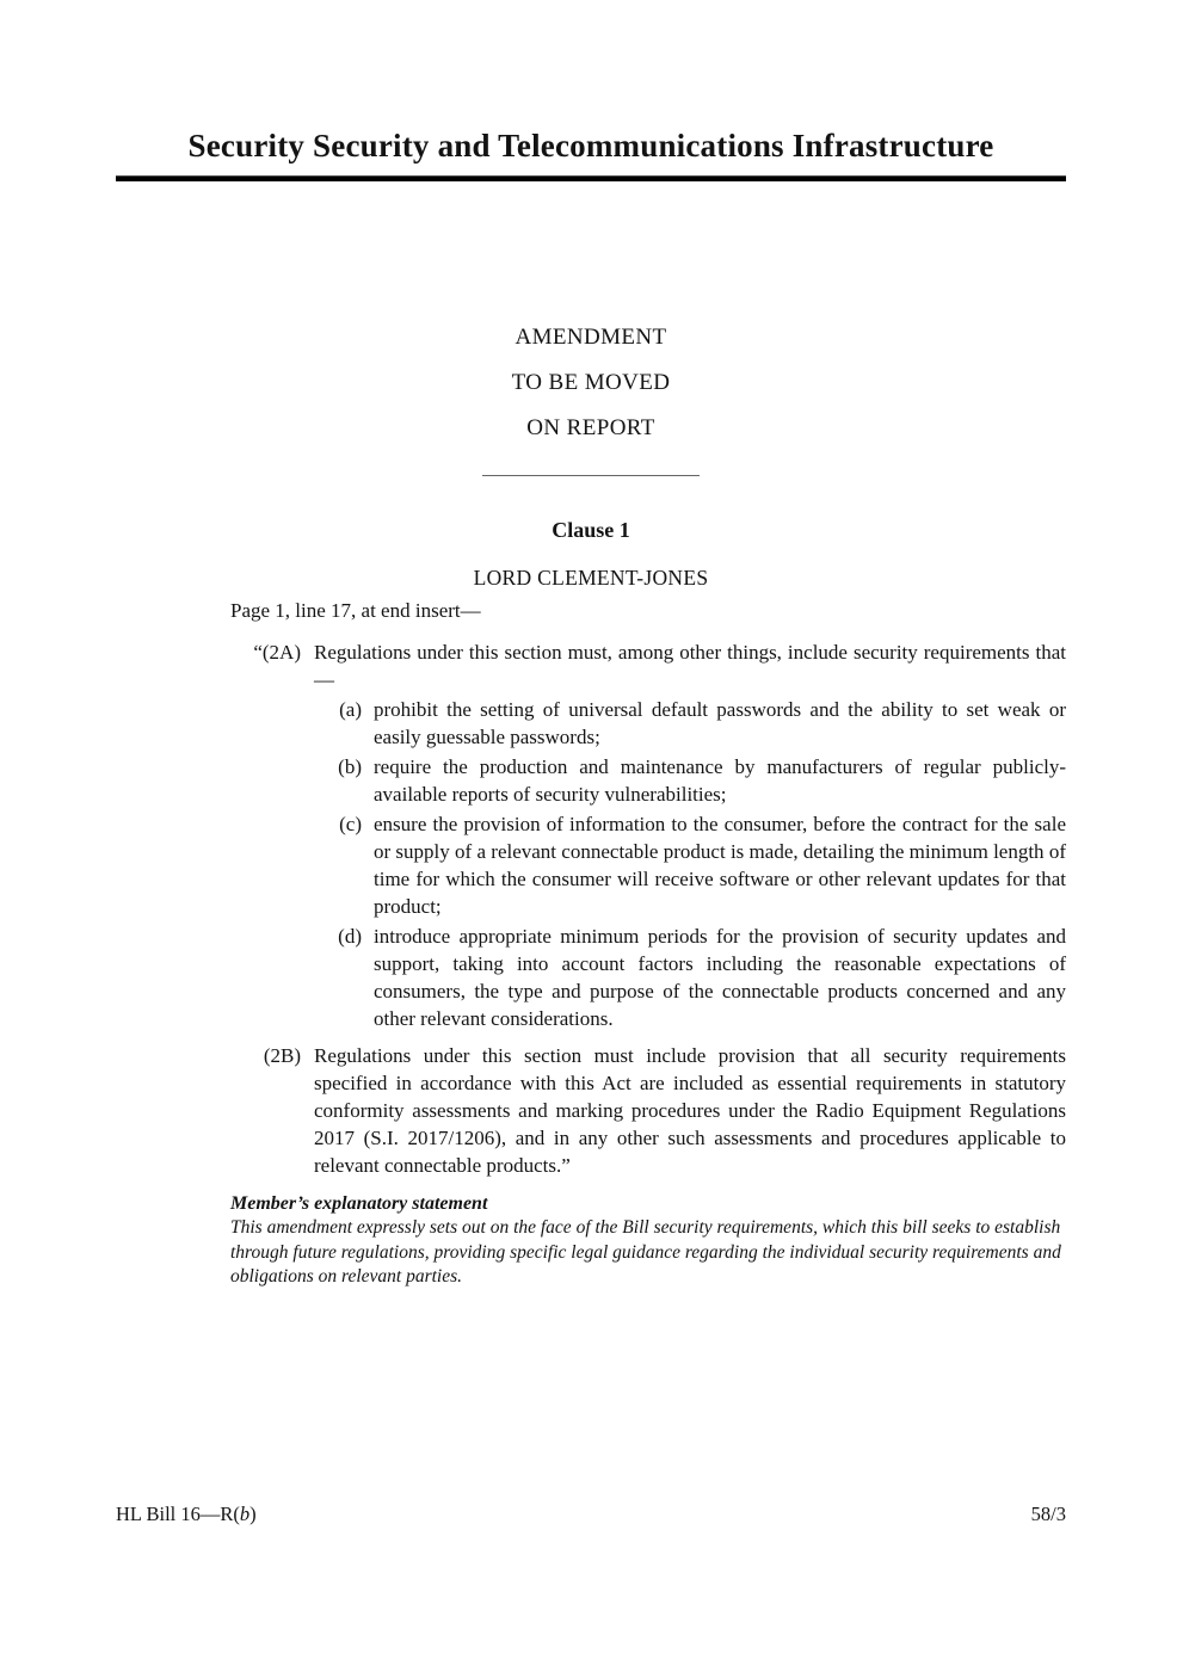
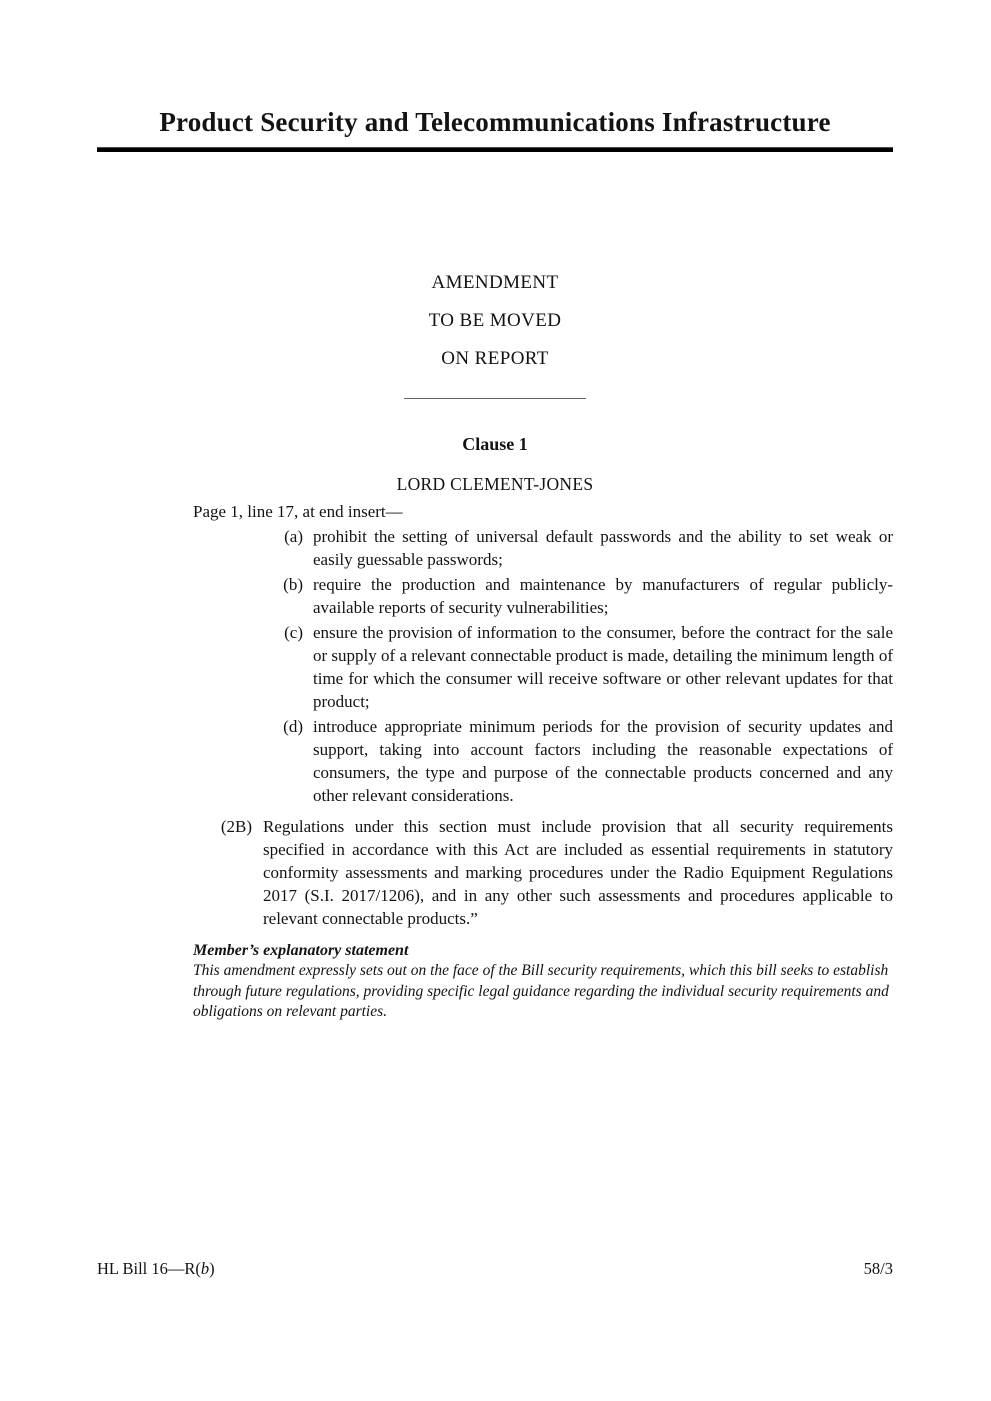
- Security Security and Telecommunications Infrastructure
+ Product Security and Telecommunications Infrastructure
  AMENDMENT
  TO BE MOVED
  ON REPORT
  Clause 1
  LORD CLEMENT-JONES
  Page 1, line 17, at end insert—
- “(2A)
- Regulations under this section must, among other things, include security requirements that—
  (a)
  prohibit the setting of universal default passwords and the ability to set weak or easily guessable passwords;
  (b)
  require the production and maintenance by manufacturers of regular publicly-available reports of security vulnerabilities;
  (c)
  ensure the provision of information to the consumer, before the contract for the sale or supply of a relevant connectable product is made, detailing the minimum length of time for which the consumer will receive software or other relevant updates for that product;
  (d)
  introduce appropriate minimum periods for the provision of security updates and support, taking into account factors including the reasonable expectations of consumers, the type and purpose of the connectable products concerned and any other relevant considerations.
  (2B)
  Regulations under this section must include provision that all security requirements specified in accordance with this Act are included as essential requirements in statutory conformity assessments and marking procedures under the Radio Equipment Regulations 2017 (S.I. 2017/1206), and in any other such assessments and procedures applicable to relevant connectable products.”
  Member’s explanatory statement
  This amendment expressly sets out on the face of the Bill security requirements, which this bill seeks to establish through future regulations, providing specific legal guidance regarding the individual security requirements and obligations on relevant parties.
  HL Bill 16—R(b)
  58/3
